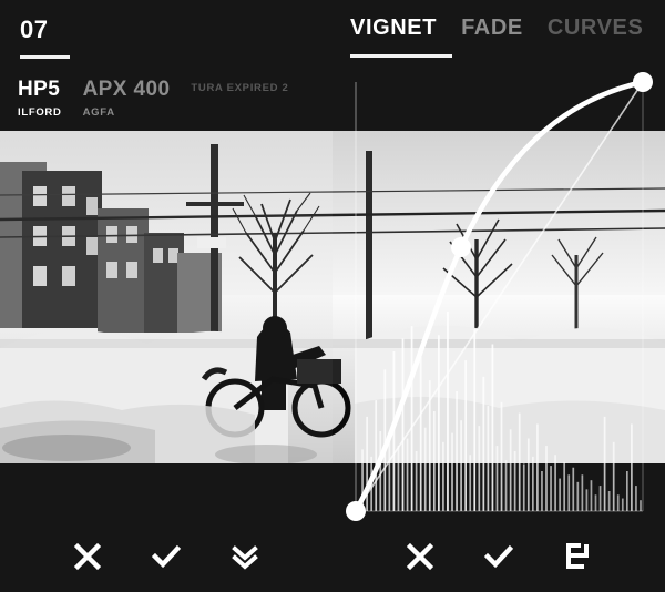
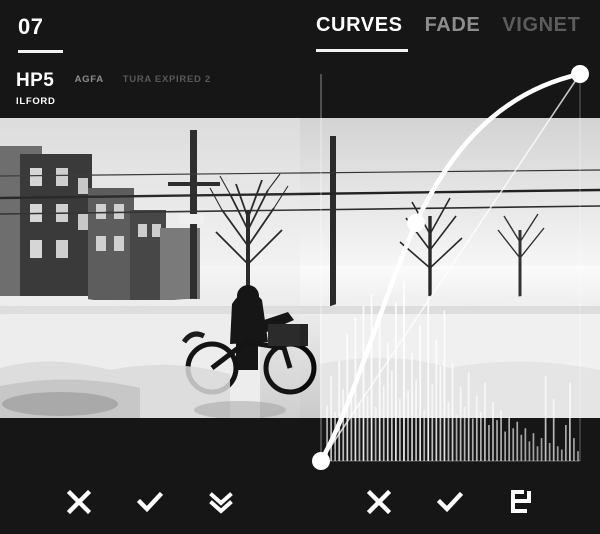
  07
  HP5
  ILFORD
- APX 400
  AGFA
  TURA EXPIRED 2
- VIGNET
+ CURVES
  FADE
- CURVES
+ VIGNET
